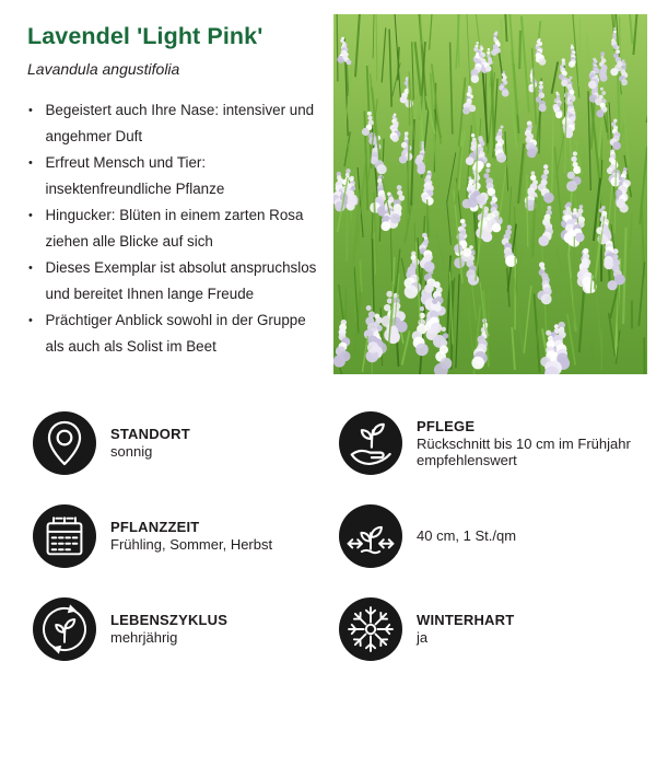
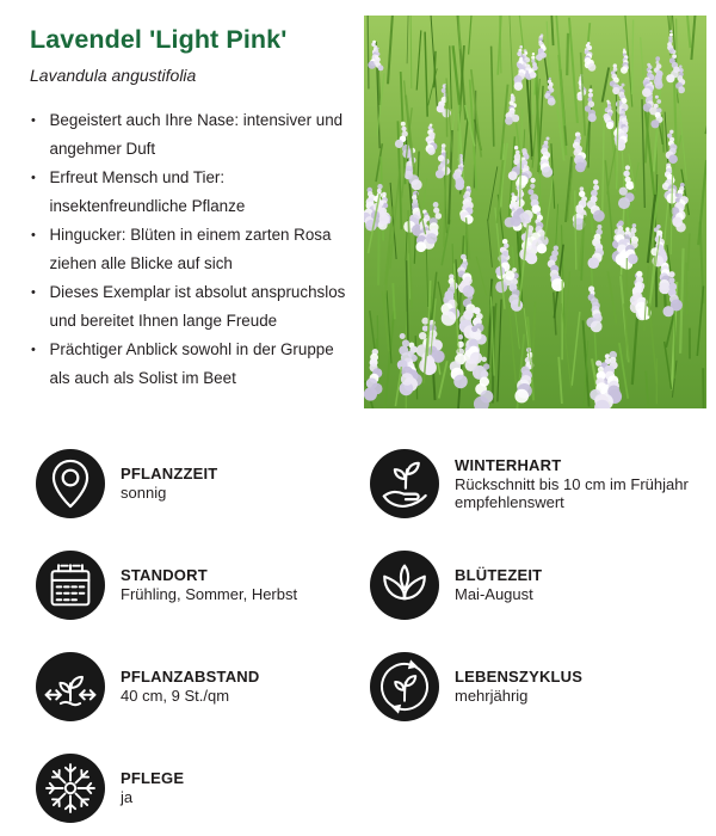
  Lavendel 'Light Pink'
  Lavandula angustifolia
  Begeistert auch Ihre Nase: intensiver und
  angehmer Duft
  Erfreut Mensch und Tier:
  insektenfreundliche Pflanze
  Hingucker: Blüten in einem zarten Rosa
  ziehen alle Blicke auf sich
  Dieses Exemplar ist absolut anspruchslos
  und bereitet Ihnen lange Freude
  Prächtiger Anblick sowohl in der Gruppe
  als auch als Solist im Beet
- STANDORT
+ PFLANZZEIT
  sonnig
- PFLEGE
+ WINTERHART
  Rückschnitt bis 10 cm im Frühjahr
  empfehlenswert
- PFLANZZEIT
+ STANDORT
  Frühling, Sommer, Herbst
+ BLÜTEZEIT
+ Mai-August
+ PFLANZABSTAND
- 40 cm, 1 St./qm
+ 40 cm, 9 St./qm
  LEBENSZYKLUS
  mehrjährig
- WINTERHART
+ PFLEGE
  ja
